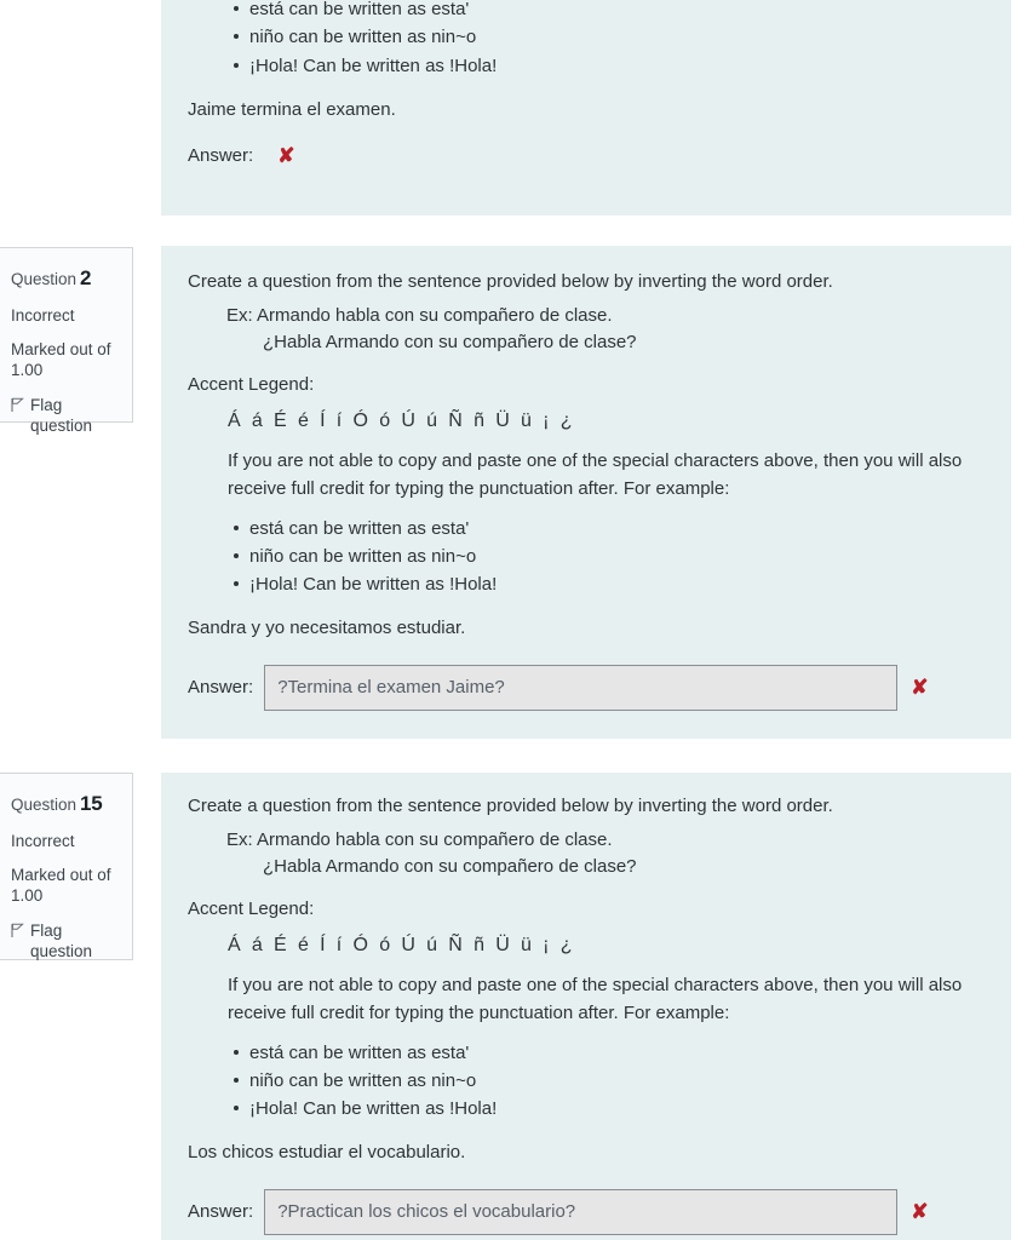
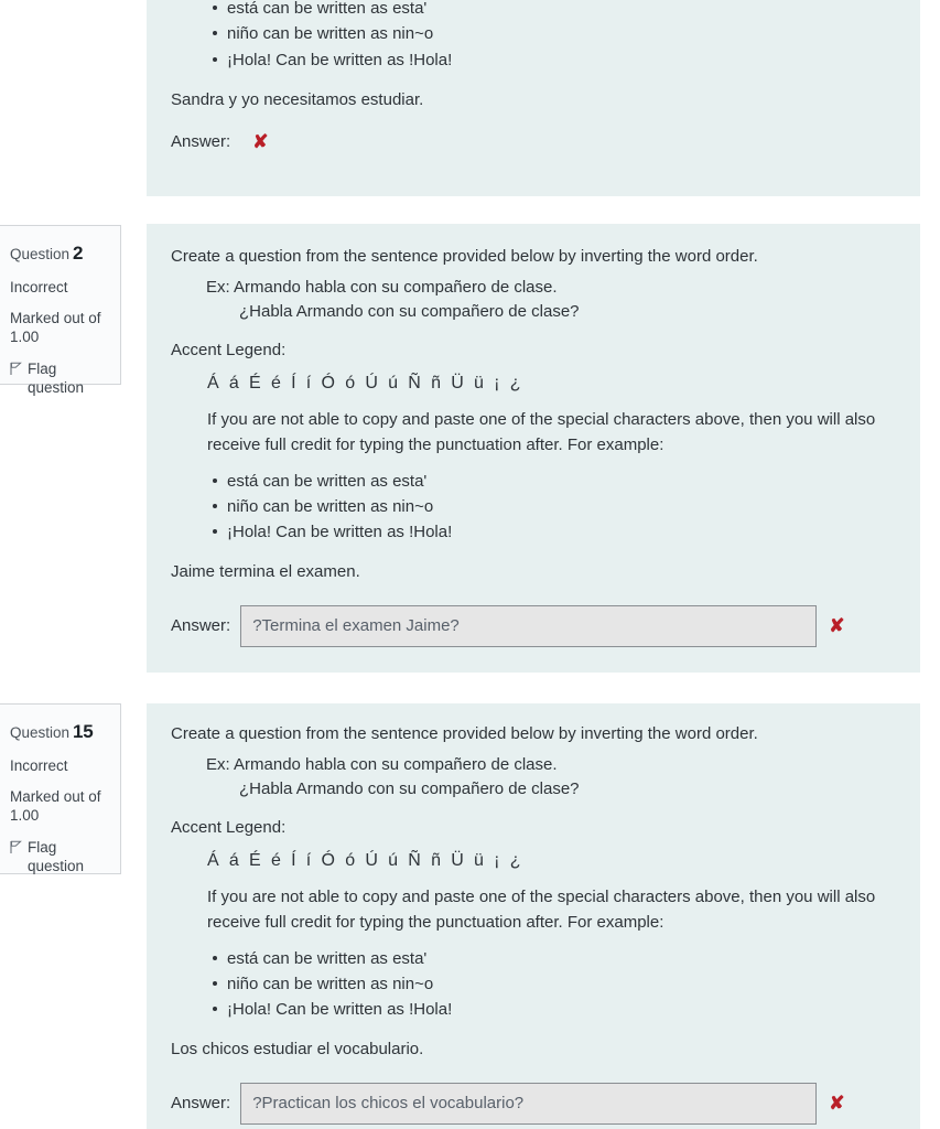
  está can be written as esta'
  niño can be written as nin~o
  ¡Hola! Can be written as !Hola!
- Jaime termina el examen.
+ Sandra y yo necesitamos estudiar.
  Answer:
  ✘
  Question 2
  Incorrect
  Marked out of
  1.00
  Flag question
  Create a question from the sentence provided below by inverting the word order.
  Ex: Armando habla con su compañero de clase.
  ¿Habla Armando con su compañero de clase?
  Accent Legend:
  Á á É é Í í Ó ó Ú ú Ñ ñ Ü ü ¡ ¿
  If you are not able to copy and paste one of the special characters above, then you will also receive full credit for typing the punctuation after. For example:
  está can be written as esta'
  niño can be written as nin~o
  ¡Hola! Can be written as !Hola!
- Sandra y yo necesitamos estudiar.
+ Jaime termina el examen.
  Answer:
  ?Termina el examen Jaime?
  ✘
  Question 15
  Incorrect
  Marked out of
  1.00
  Flag question
  Create a question from the sentence provided below by inverting the word order.
  Ex: Armando habla con su compañero de clase.
  ¿Habla Armando con su compañero de clase?
  Accent Legend:
  Á á É é Í í Ó ó Ú ú Ñ ñ Ü ü ¡ ¿
  If you are not able to copy and paste one of the special characters above, then you will also receive full credit for typing the punctuation after. For example:
  está can be written as esta'
  niño can be written as nin~o
  ¡Hola! Can be written as !Hola!
  Los chicos estudiar el vocabulario.
  Answer:
  ?Practican los chicos el vocabulario?
  ✘
